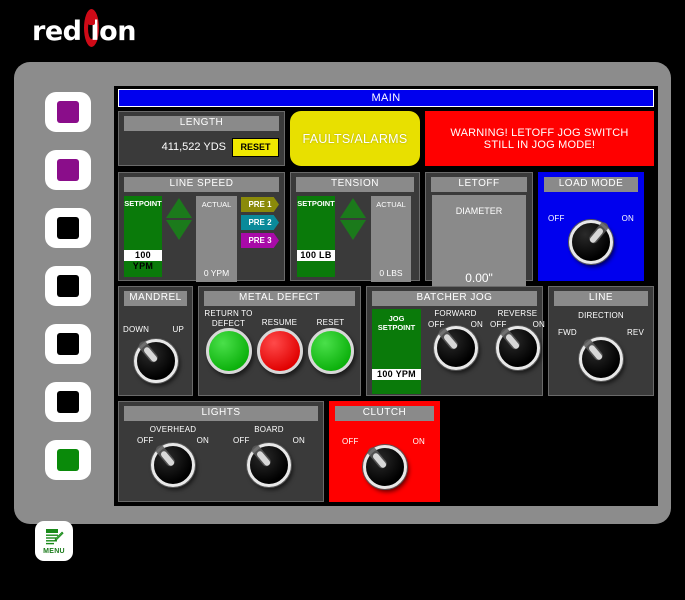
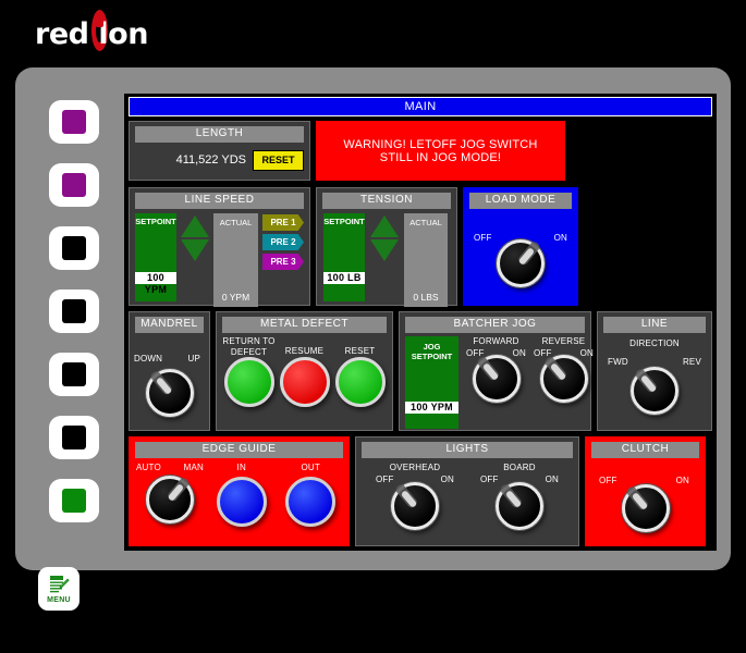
  red lon
  MAIN
  LENGTH
  411,522 YDS
  RESET
- FAULTS/ALARMS
  WARNING! LETOFF JOG SWITCH
  STILL IN JOG MODE!
  LINE SPEED
  SETPOINT
  100 YPM
  ACTUAL
  0 YPM
  PRE 1
  PRE 2
  PRE 3
  TENSION
  SETPOINT
  100 LB
  ACTUAL
  0 LBS
- LETOFF
- DIAMETER
- 0.00"
  LOAD MODE
  OFF
  ON
  MANDREL
  DOWN
  UP
  METAL DEFECT
  RETURN TO
  DEFECT
  RESUME
  RESET
  BATCHER JOG
  JOG
  SETPOINT
  100 YPM
  FORWARD
  OFF
  ON
  REVERSE
  OFF
  ON
  LINE
  DIRECTION
  FWD
  REV
+ EDGE GUIDE
+ AUTO
+ MAN
+ IN
+ OUT
  LIGHTS
  OVERHEAD
  OFF
  ON
  BOARD
  OFF
  ON
  CLUTCH
  OFF
  ON
